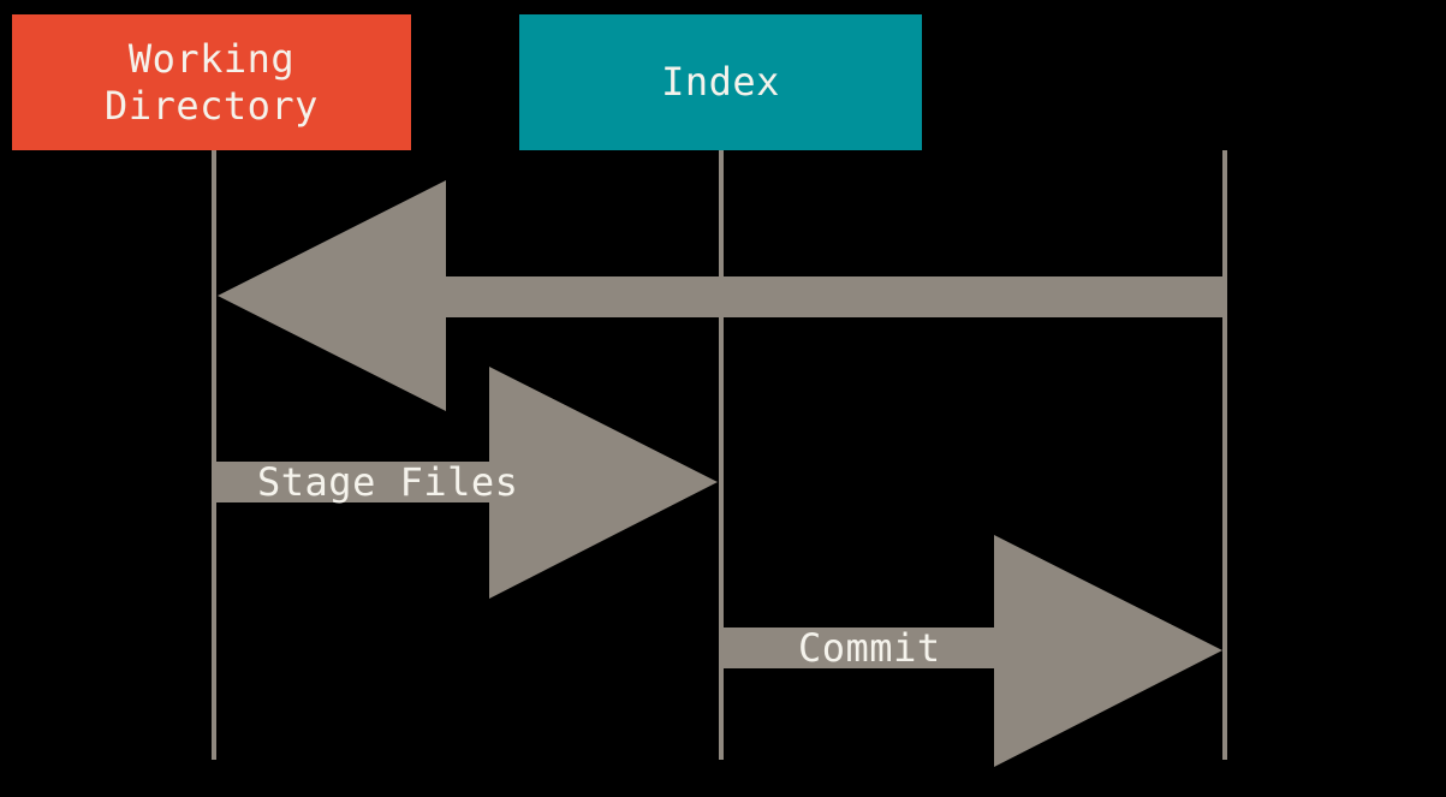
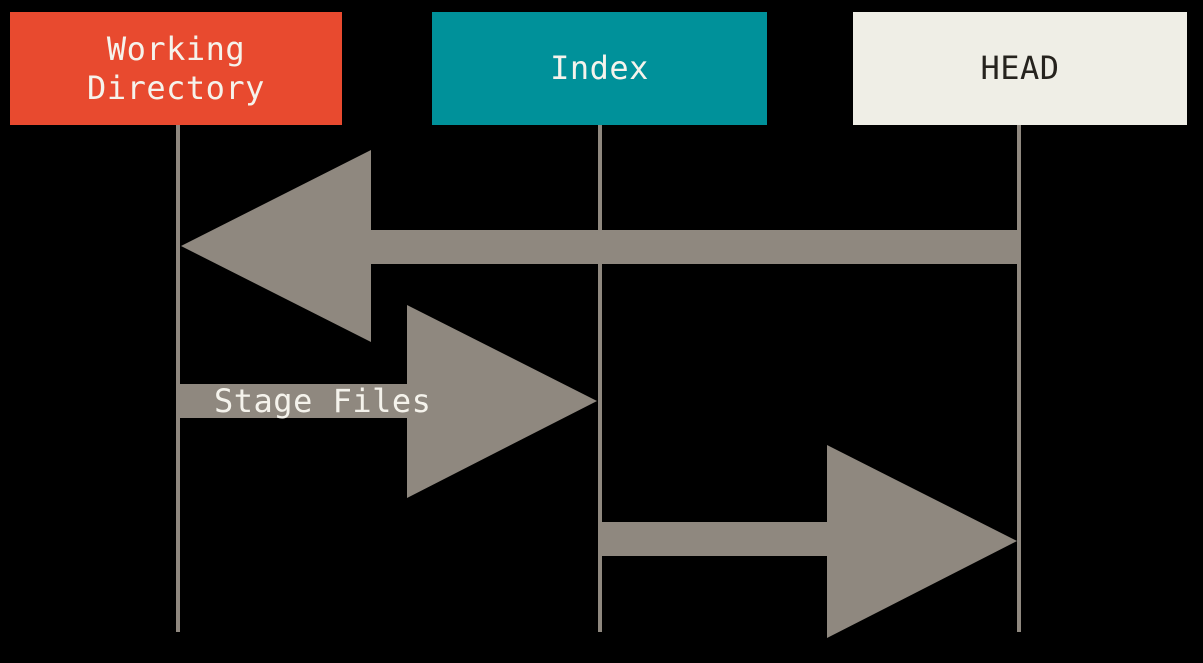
  Working Directory
  Index
+ HEAD
  Stage Files
- Commit
